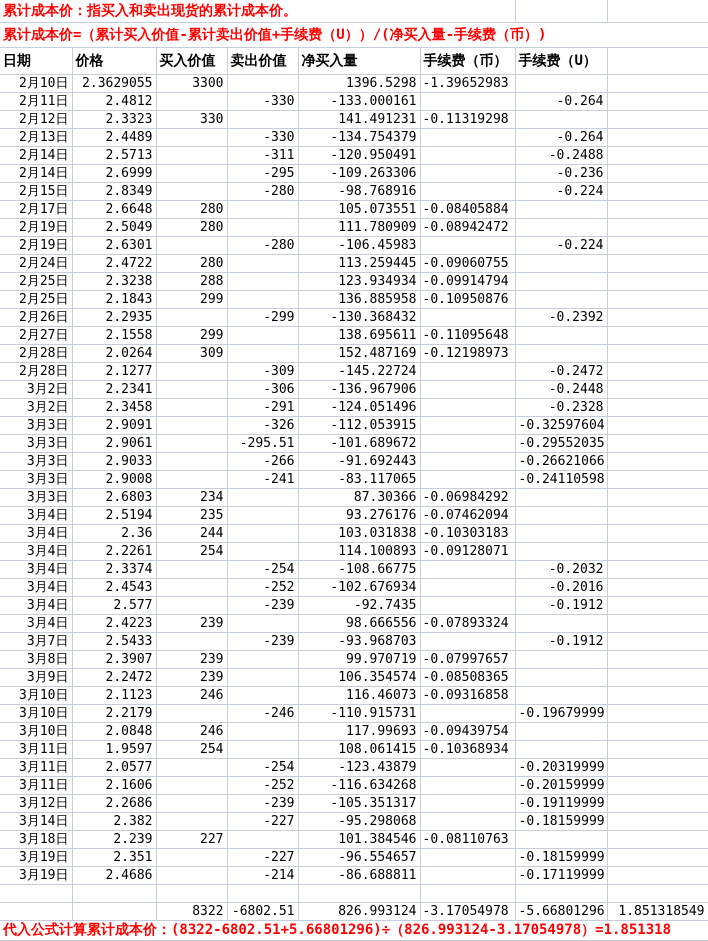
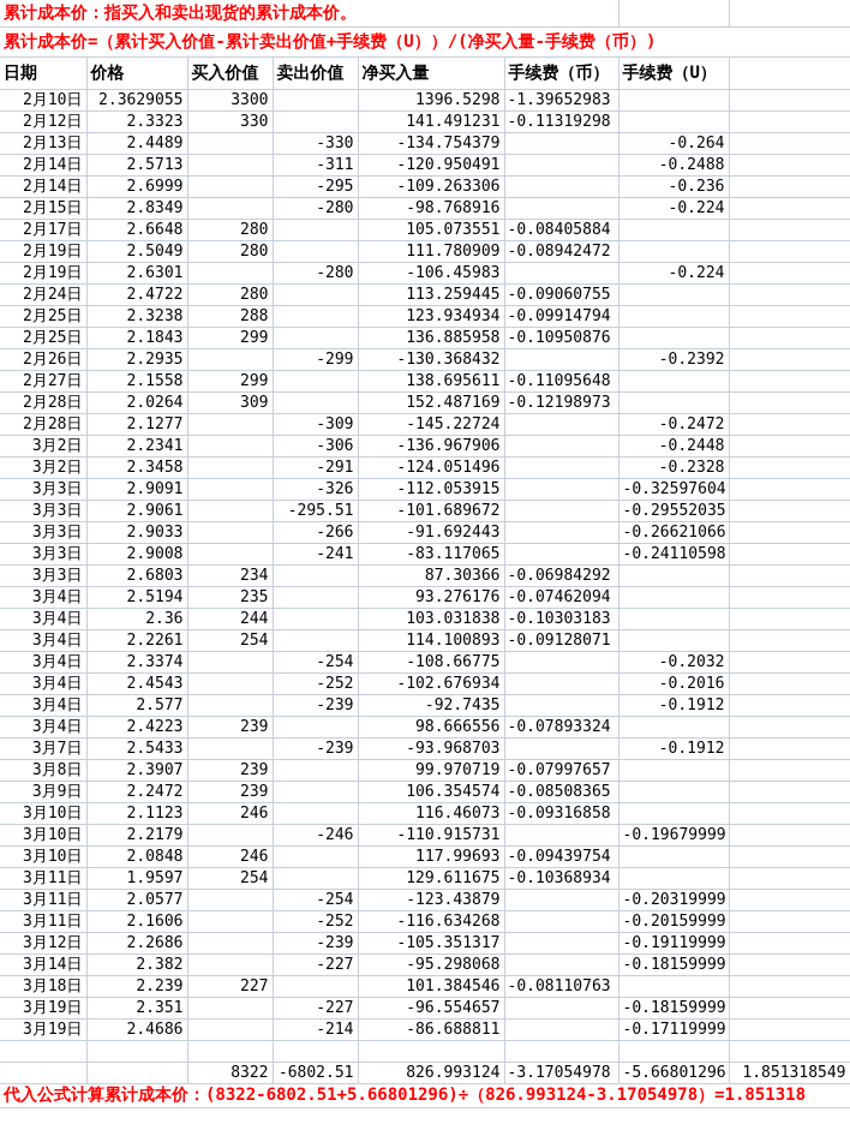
  累计成本价：指买入和卖出现货的累计成本价。
  累计成本价=（累计买入价值-累计卖出价值+手续费（U））/(净买入量-手续费（币）)
  日期	价格	买入价值	卖出价值	净买入量	手续费（币）	手续费（U）
  2月10日	2.3629055	3300		1396.5298	-1.39652983
- 2月11日	2.4812		-330	-133.000161		-0.264
  2月12日	2.3323	330		141.491231	-0.11319298
  2月13日	2.4489		-330	-134.754379		-0.264
  2月14日	2.5713		-311	-120.950491		-0.2488
  2月14日	2.6999		-295	-109.263306		-0.236
  2月15日	2.8349		-280	-98.768916		-0.224
  2月17日	2.6648	280		105.073551	-0.08405884
  2月19日	2.5049	280		111.780909	-0.08942472
  2月19日	2.6301		-280	-106.45983		-0.224
  2月24日	2.4722	280		113.259445	-0.09060755
  2月25日	2.3238	288		123.934934	-0.09914794
  2月25日	2.1843	299		136.885958	-0.10950876
  2月26日	2.2935		-299	-130.368432		-0.2392
  2月27日	2.1558	299		138.695611	-0.11095648
  2月28日	2.0264	309		152.487169	-0.12198973
  2月28日	2.1277		-309	-145.22724		-0.2472
  3月2日	2.2341		-306	-136.967906		-0.2448
  3月2日	2.3458		-291	-124.051496		-0.2328
  3月3日	2.9091		-326	-112.053915		-0.32597604
  3月3日	2.9061		-295.51	-101.689672		-0.29552035
  3月3日	2.9033		-266	-91.692443		-0.26621066
  3月3日	2.9008		-241	-83.117065		-0.24110598
  3月3日	2.6803	234		87.30366	-0.06984292
  3月4日	2.5194	235		93.276176	-0.07462094
  3月4日	2.36	244		103.031838	-0.10303183
  3月4日	2.2261	254		114.100893	-0.09128071
  3月4日	2.3374		-254	-108.66775		-0.2032
  3月4日	2.4543		-252	-102.676934		-0.2016
  3月4日	2.577		-239	-92.7435		-0.1912
  3月4日	2.4223	239		98.666556	-0.07893324
  3月7日	2.5433		-239	-93.968703		-0.1912
  3月8日	2.3907	239		99.970719	-0.07997657
  3月9日	2.2472	239		106.354574	-0.08508365
  3月10日	2.1123	246		116.46073	-0.09316858
  3月10日	2.2179		-246	-110.915731		-0.19679999
  3月10日	2.0848	246		117.99693	-0.09439754
- 3月11日	1.9597	254		108.061415	-0.10368934
+ 3月11日	1.9597	254		129.611675	-0.10368934
  3月11日	2.0577		-254	-123.43879		-0.20319999
  3月11日	2.1606		-252	-116.634268		-0.20159999
  3月12日	2.2686		-239	-105.351317		-0.19119999
  3月14日	2.382		-227	-95.298068		-0.18159999
  3月18日	2.239	227		101.384546	-0.08110763
  3月19日	2.351		-227	-96.554657		-0.18159999
  3月19日	2.4686		-214	-86.688811		-0.17119999
  		8322	-6802.51	826.993124	-3.17054978	-5.66801296	1.851318549
  代入公式计算累计成本价：(8322-6802.51+5.66801296)÷（826.993124-3.17054978）=1.851318
